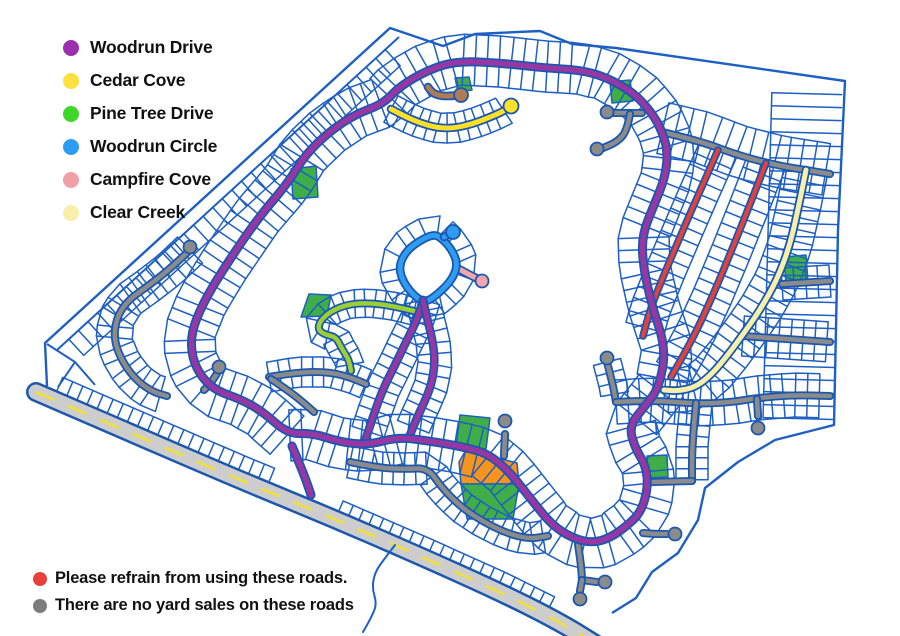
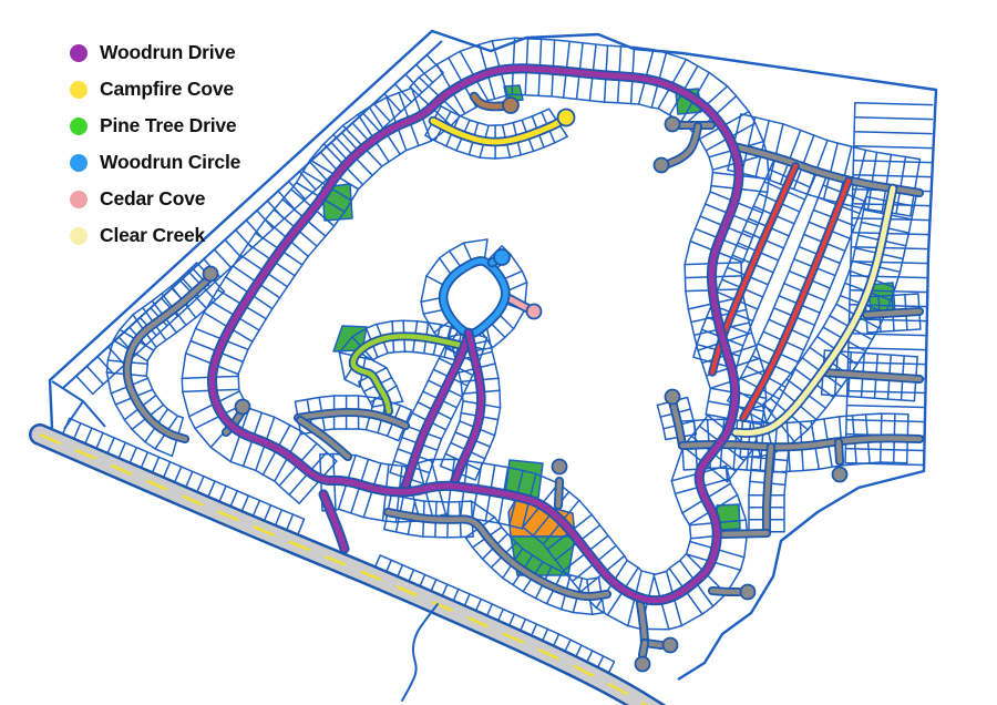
  Woodrun Drive
- Cedar Cove
+ Campfire Cove
  Pine Tree Drive
  Woodrun Circle
- Campfire Cove
+ Cedar Cove
  Clear Creek
- Please refrain from using these roads.
- There are no yard sales on these roads
